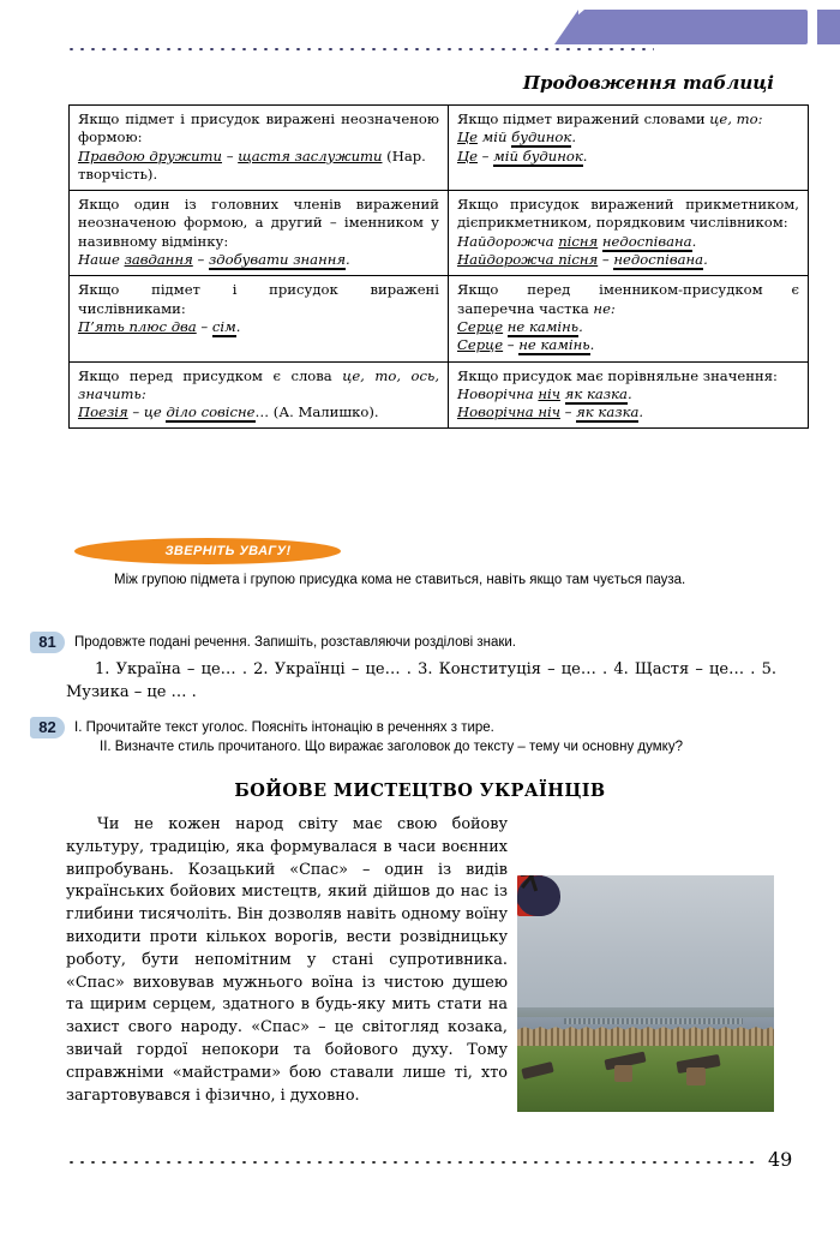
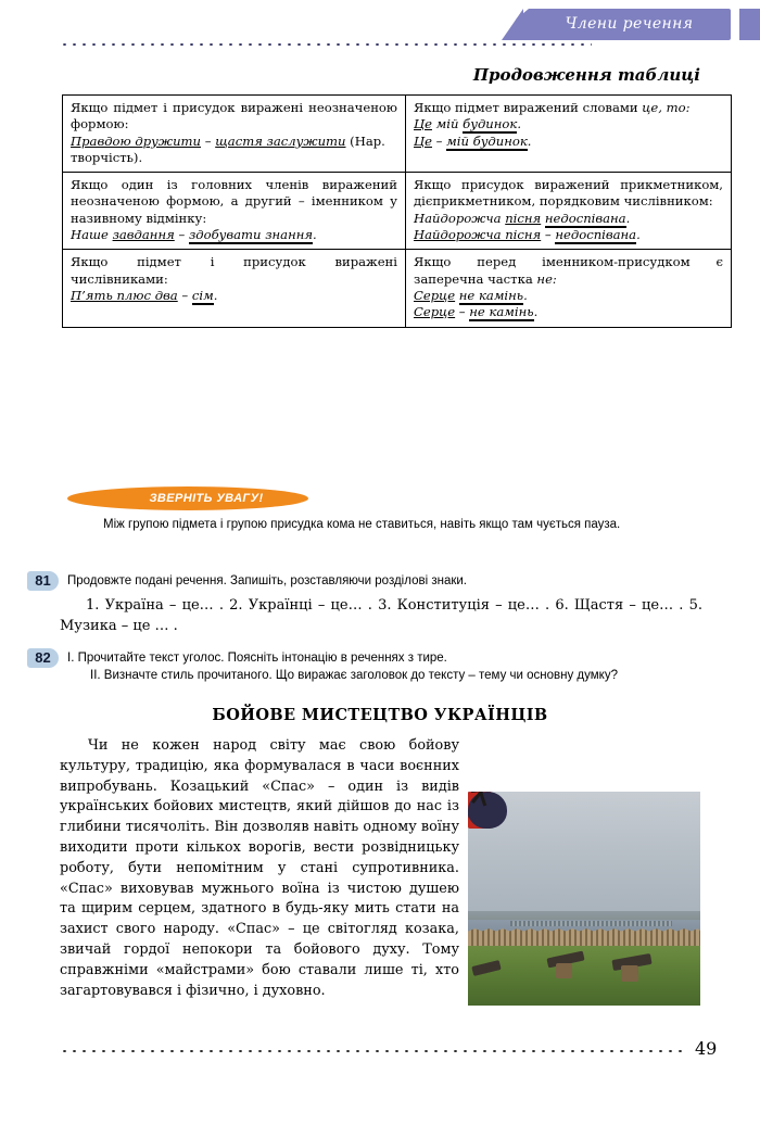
+ Члени речення
  Продовження таблиці
  Якщо підмет і присудок виражені неозначеною формою: Правдою дружити – щастя заслужити (Нар. творчість).	Якщо підмет виражений словами це, то: Це мій будинок.Це – мій будинок.
  Якщо один із головних членів виражений неозначеною формою, а другий – іменником у називному відмінку: Наше завдання – здобувати знання.	Якщо присудок виражений прикметником, дієприкметником, порядковим числівником: Найдорожча пісня недоспівана.Найдорожча пісня – недоспівана.
  Якщо підмет і присудок виражені числівниками: П’ять плюс два – сім.	Якщо перед іменником-присудком є заперечна частка не: Серце не камінь.Серце – не камінь.
- Якщо перед присудком є слова це, то, ось, значить: Поезія – це діло совісне… (А. Малишко).	Якщо присудок має порівняльне значення: Новорічна ніч як казка.Новорічна ніч – як казка.
  ЗВЕРНІТЬ УВАГУ!
  Між групою підмета і групою присудка кома не ставиться, навіть якщо там чується пауза.
  81
  Продовжте подані речення. Запишіть, розставляючи розділові знаки.
- 1. Україна – це… . 2. Українці – це… . 3. Конституція – це… . 4. Щастя – це… . 5. Музика – це … .
+ 1. Україна – це… . 2. Українці – це… . 3. Конституція – це… . 6. Щастя – це… . 5. Музика – це … .
  82
  І. Прочитайте текст уголос. Поясніть інтонацію в реченнях з тире.
  ІІ. Визначте стиль прочитаного. Що виражає заголовок до тексту – тему чи основну думку?
  БОЙОВЕ МИСТЕЦТВО УКРАЇНЦІВ
  Чи не кожен народ світу має свою бойову культуру, традицію, яка формувалася в часи воєнних випробувань. Козацький «Спас» – один із видів українських бойових мистецтв, який дійшов до нас із глибини тисячоліть. Він дозволяв навіть одному воїну виходити проти кількох ворогів, вести розвідницьку роботу, бути непомітним у стані супротивника. «Спас» виховував мужнього воїна із чистою душею та щирим серцем, здатного в будь-яку мить стати на захист свого народу. «Спас» – це світогляд козака, звичай гордої непокори та бойового духу. Тому справжніми «майстрами» бою ставали лише ті, хто загартовувався і фізично, і духовно.
  49
